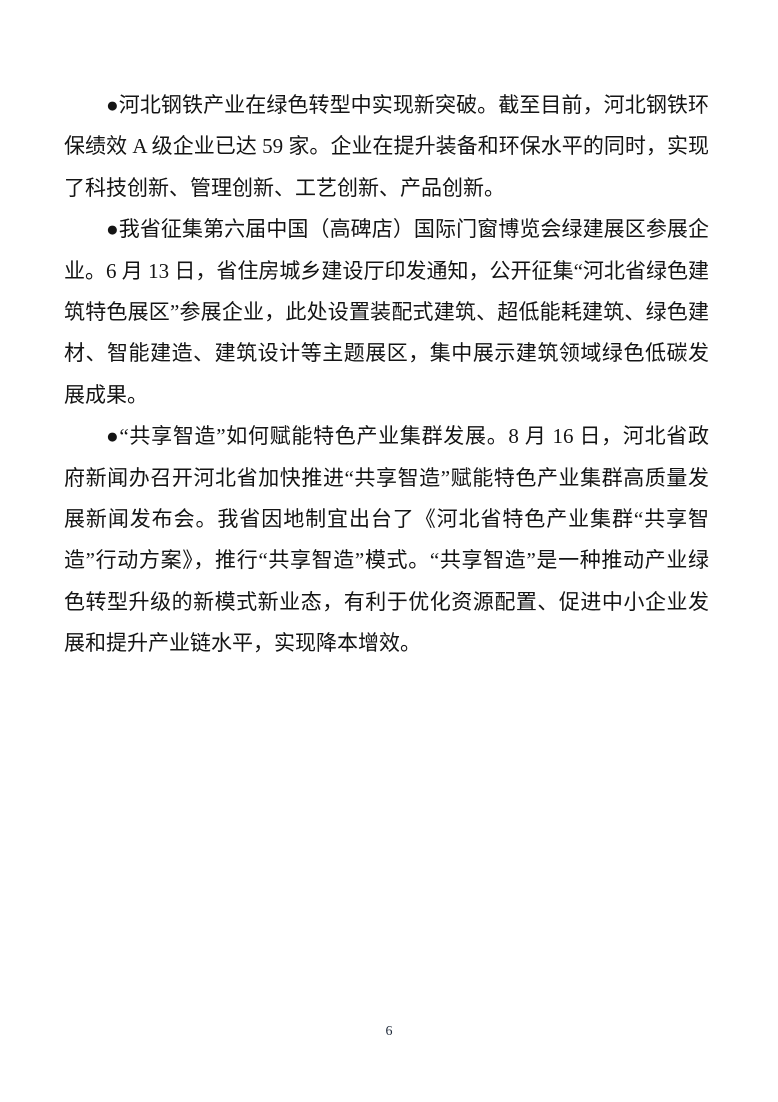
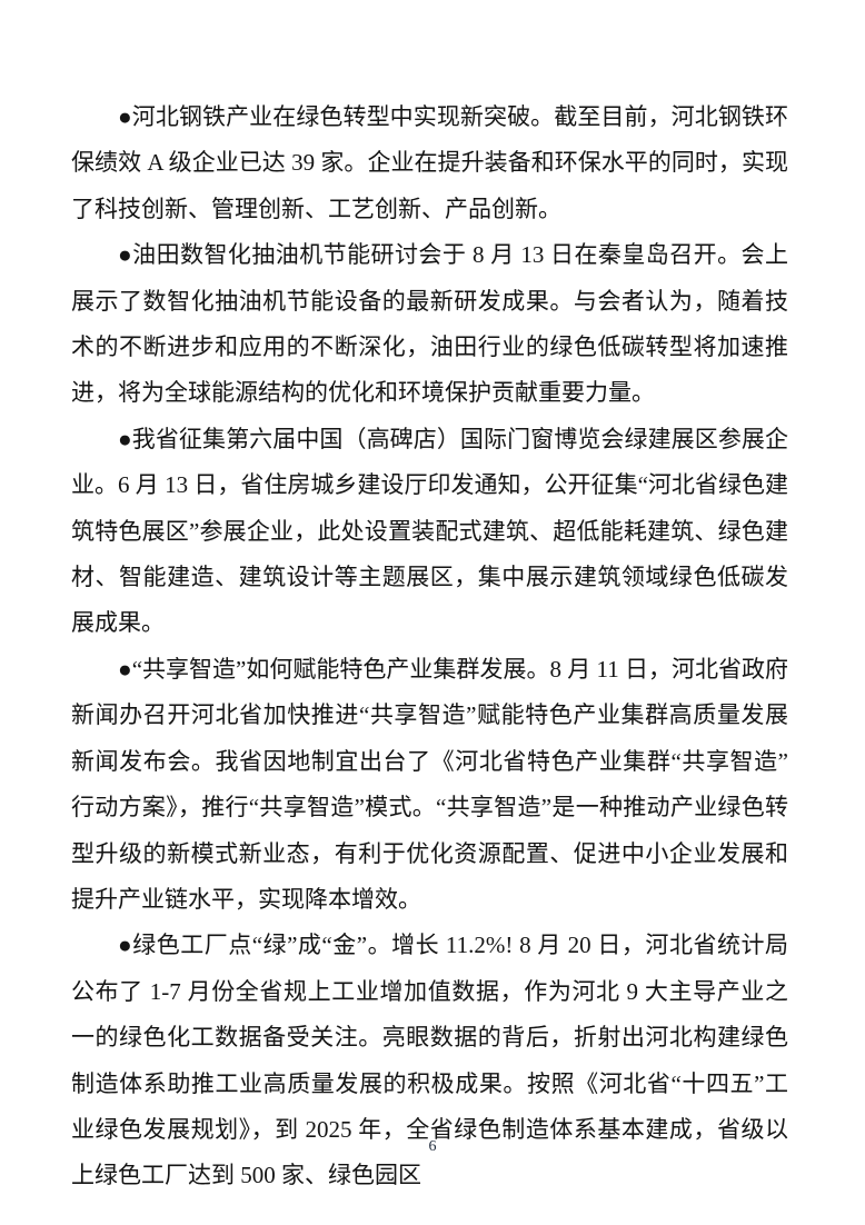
- ●河北钢铁产业在绿色转型中实现新突破。截至目前，河北钢铁环保绩效 A 级企业已达 59 家。企业在提升装备和环保水平的同时，实现了科技创新、管理创新、工艺创新、产品创新。
+ ●河北钢铁产业在绿色转型中实现新突破。截至目前，河北钢铁环保绩效 A 级企业已达 39 家。企业在提升装备和环保水平的同时，实现了科技创新、管理创新、工艺创新、产品创新。
+ ●油田数智化抽油机节能研讨会于 8 月 13 日在秦皇岛召开。会上展示了数智化抽油机节能设备的最新研发成果。与会者认为，随着技术的不断进步和应用的不断深化，油田行业的绿色低碳转型将加速推进，将为全球能源结构的优化和环境保护贡献重要力量。
  ●我省征集第六届中国（高碑店）国际门窗博览会绿建展区参展企业。6 月 13 日，省住房城乡建设厅印发通知，公开征集“河北省绿色建筑特色展区”参展企业，此处设置装配式建筑、超低能耗建筑、绿色建材、智能建造、建筑设计等主题展区，集中展示建筑领域绿色低碳发展成果。
- ●“共享智造”如何赋能特色产业集群发展。8 月 16 日，河北省政府新闻办召开河北省加快推进“共享智造”赋能特色产业集群高质量发展新闻发布会。我省因地制宜出台了《河北省特色产业集群“共享智造”行动方案》，推行“共享智造”模式。“共享智造”是一种推动产业绿色转型升级的新模式新业态，有利于优化资源配置、促进中小企业发展和提升产业链水平，实现降本增效。
+ ●“共享智造”如何赋能特色产业集群发展。8 月 11 日，河北省政府新闻办召开河北省加快推进“共享智造”赋能特色产业集群高质量发展新闻发布会。我省因地制宜出台了《河北省特色产业集群“共享智造”行动方案》，推行“共享智造”模式。“共享智造”是一种推动产业绿色转型升级的新模式新业态，有利于优化资源配置、促进中小企业发展和提升产业链水平，实现降本增效。
+ ●绿色工厂点“绿”成“金”。增长 11.2%! 8 月 20 日，河北省统计局公布了 1-7 月份全省规上工业增加值数据，作为河北 9 大主导产业之一的绿色化工数据备受关注。亮眼数据的背后，折射出河北构建绿色制造体系助推工业高质量发展的积极成果。按照《河北省“十四五”工业绿色发展规划》，到 2025 年，全省绿色制造体系基本建成，省级以上绿色工厂达到 500 家、绿色园区
  6
